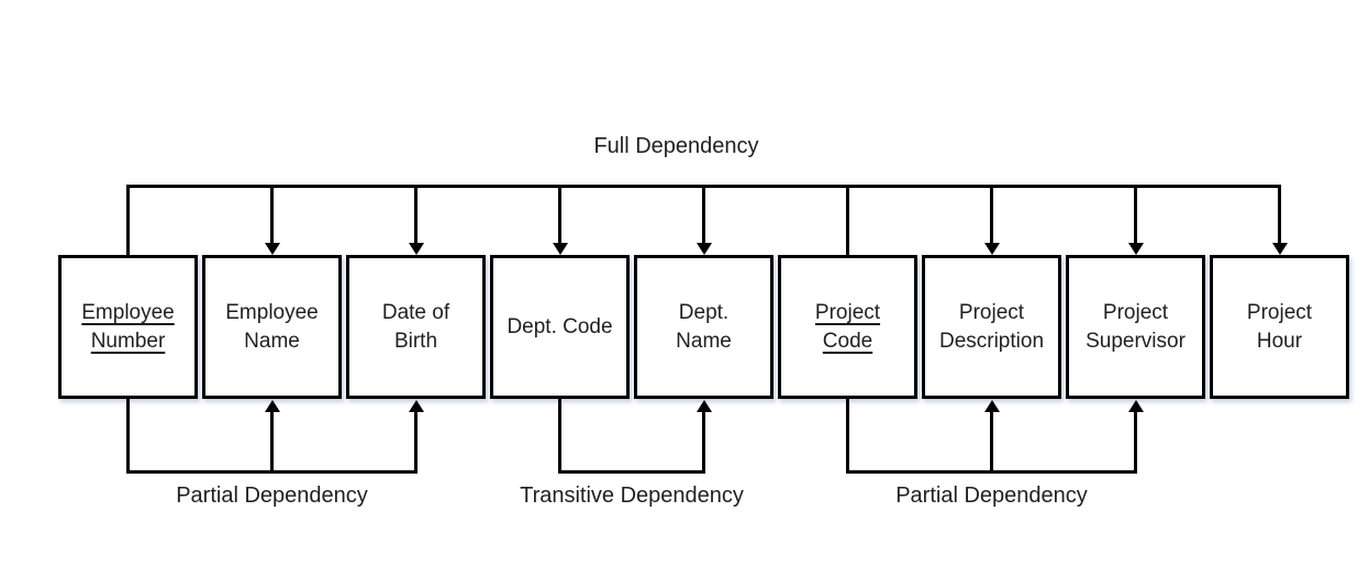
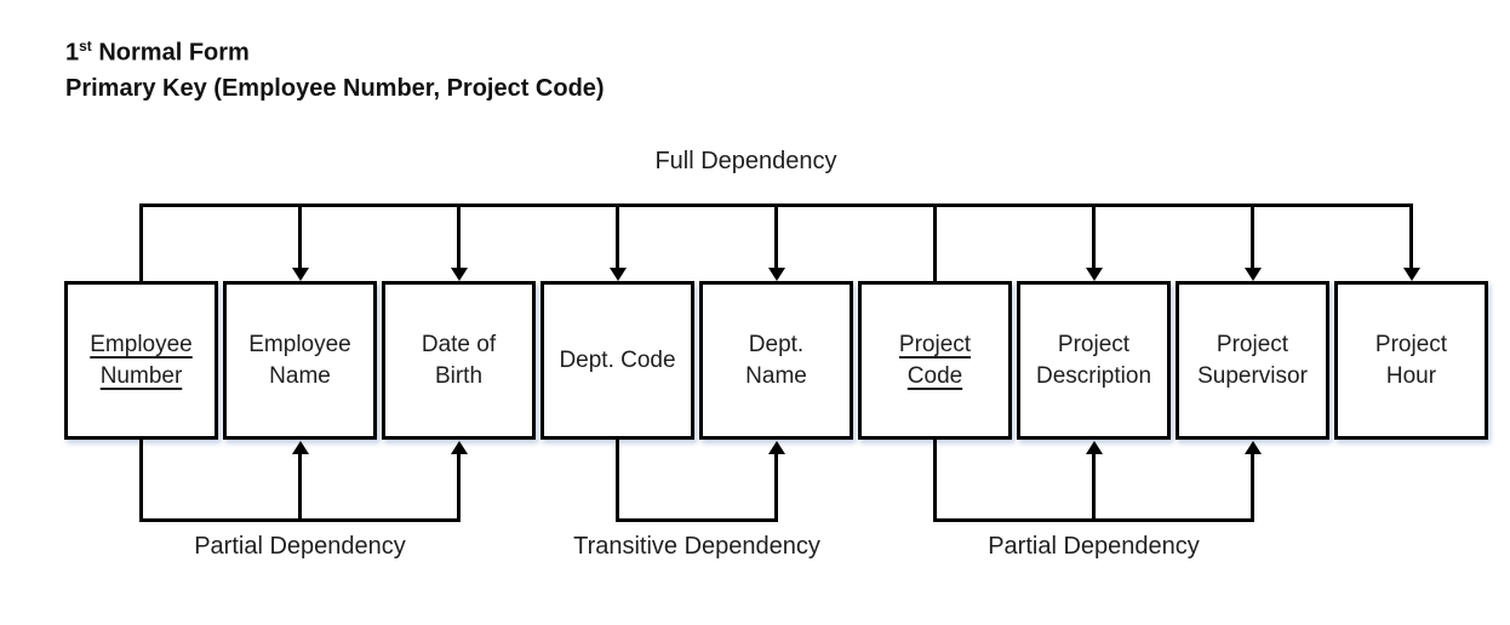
+ 1st Normal Form
+ Primary Key (Employee Number, Project Code)
  Full Dependency
  Employee
  Number
  Employee
  Name
  Date of
  Birth
  Dept. Code
  Dept.
  Name
  Project
  Code
  Project
  Description
  Project
  Supervisor
  Project
  Hour
  Partial Dependency
  Transitive Dependency
  Partial Dependency
